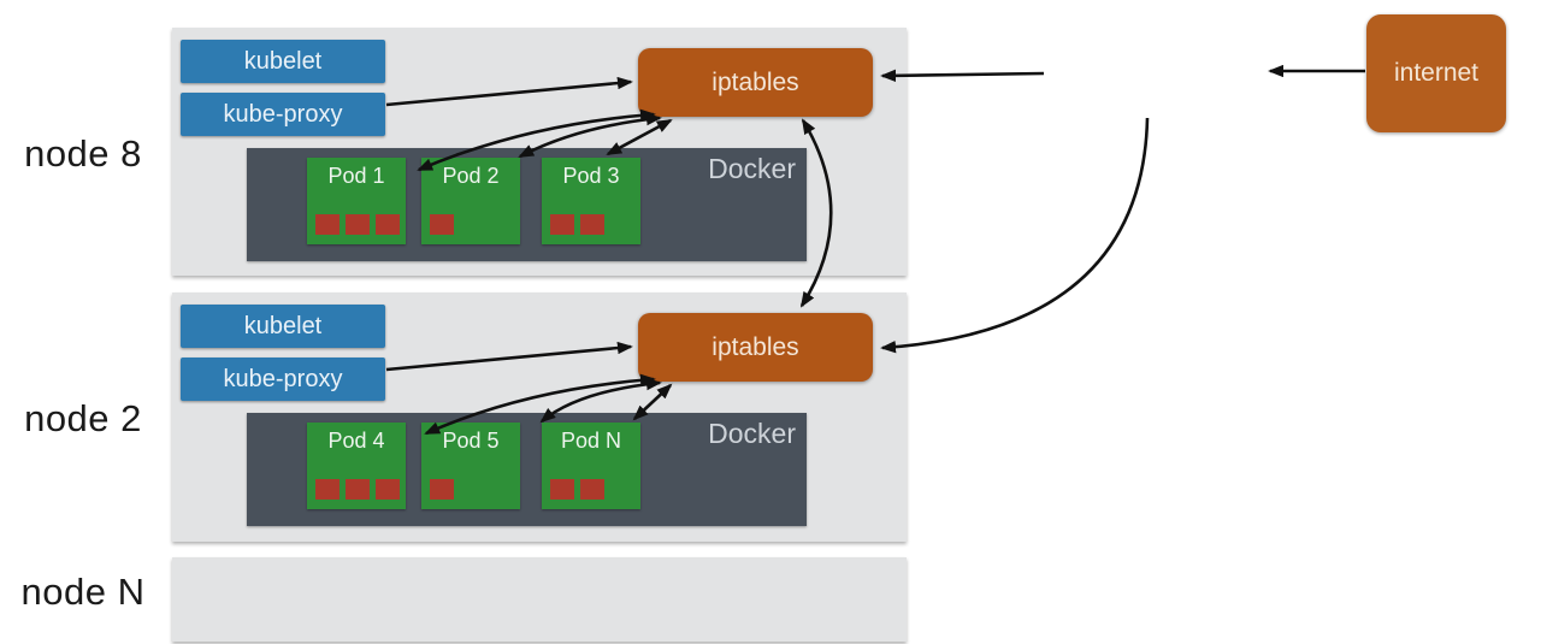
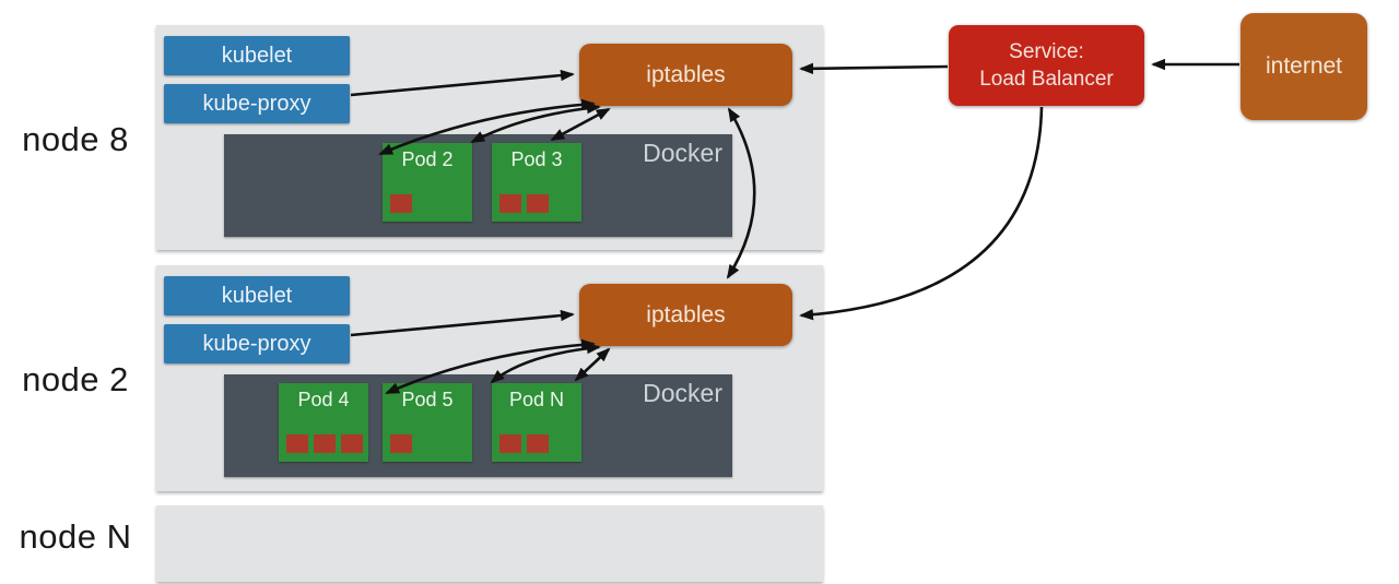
  node 8
  node 2
  node N
  kubelet
  kube-proxy
  Docker
- Pod 1
  Pod 2
  Pod 3
  iptables
  kubelet
  kube-proxy
  Docker
  Pod 4
  Pod 5
  Pod N
  iptables
+ Service:
+ Load Balancer
  internet
